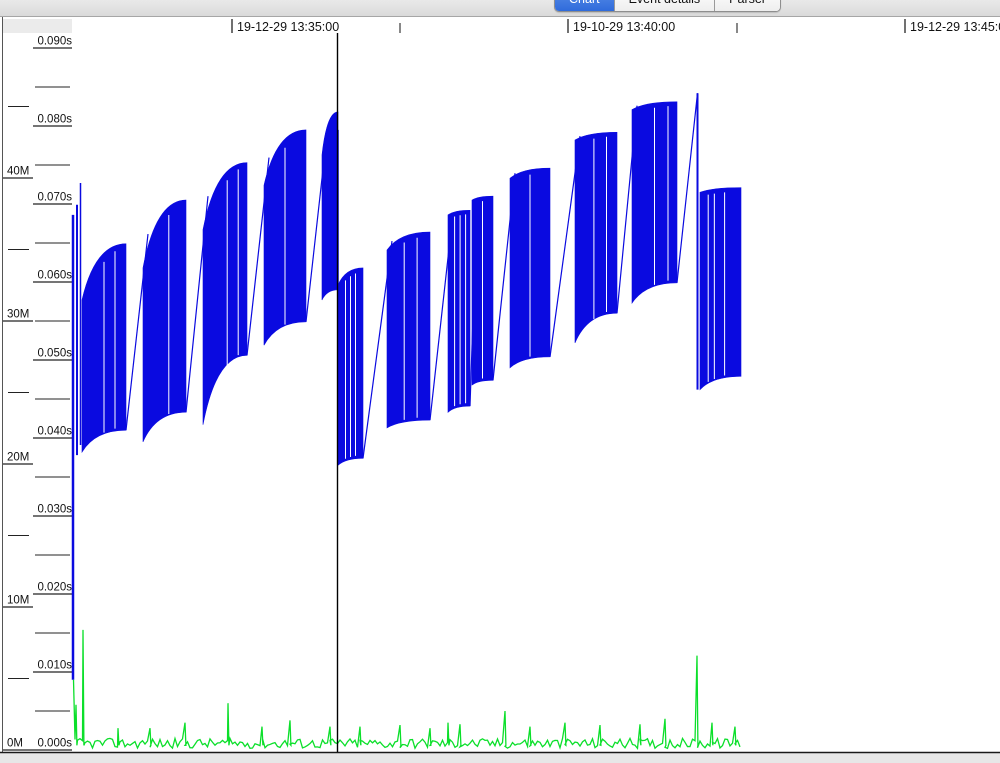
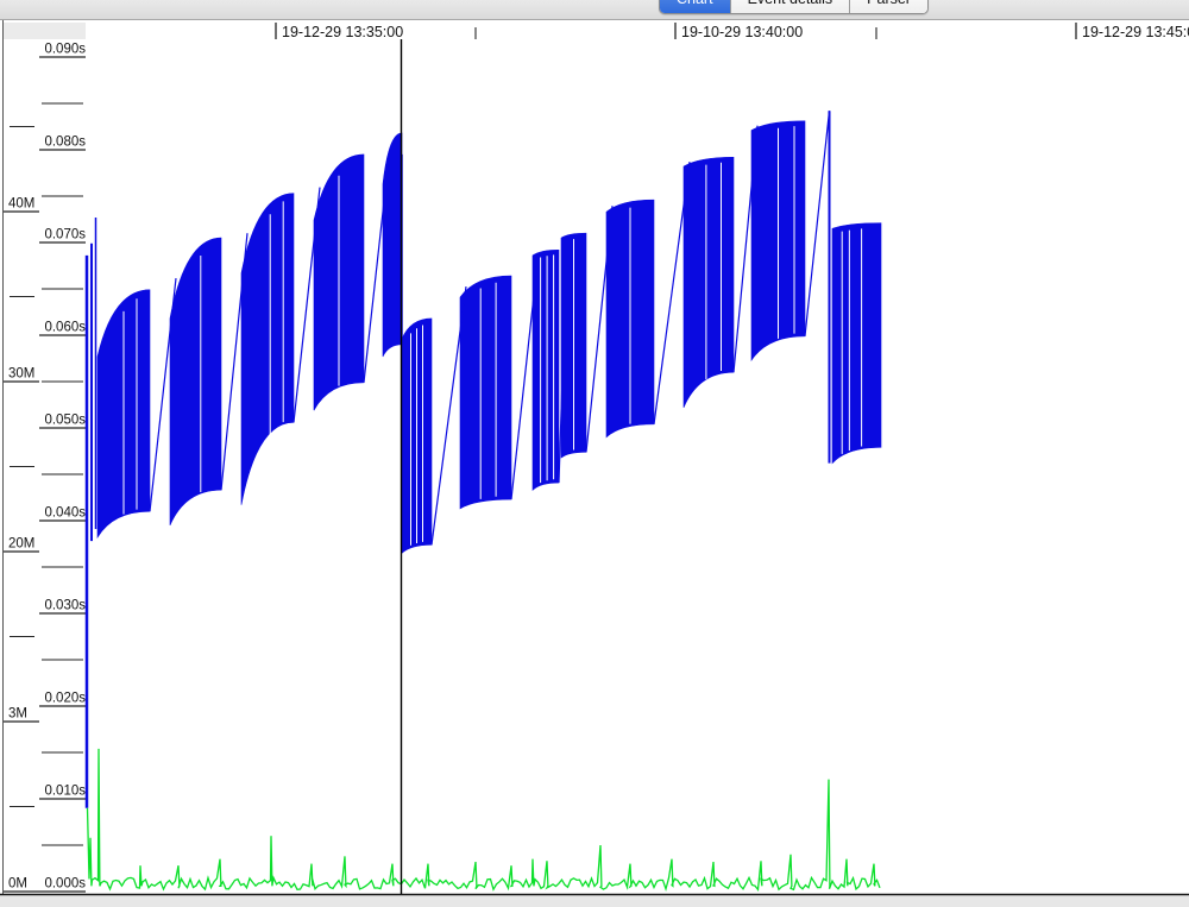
  0.090s
  0.080s
  0.070s
  0.060s
  0.050s
  0.040s
  0.030s
  0.020s
  0.010s
  0.000s
  40M
  30M
  20M
- 10M
+ 3M
  0M
  19-12-29 13:35:00
  19-10-29 13:40:00
  19-12-29 13:45:
